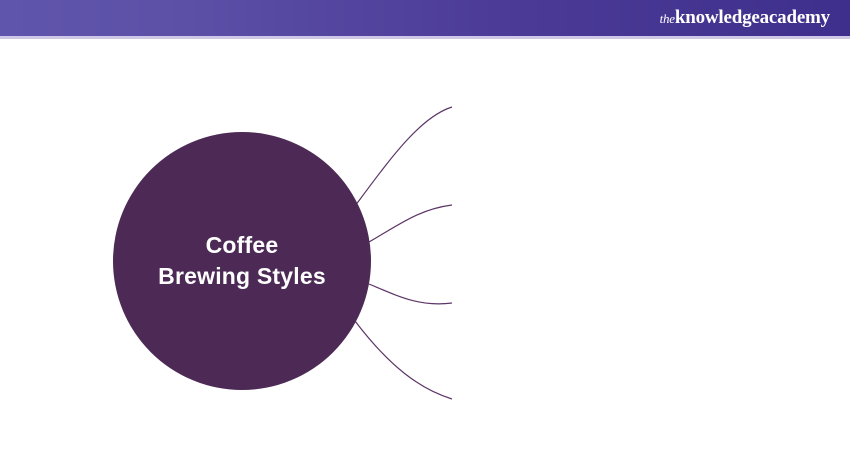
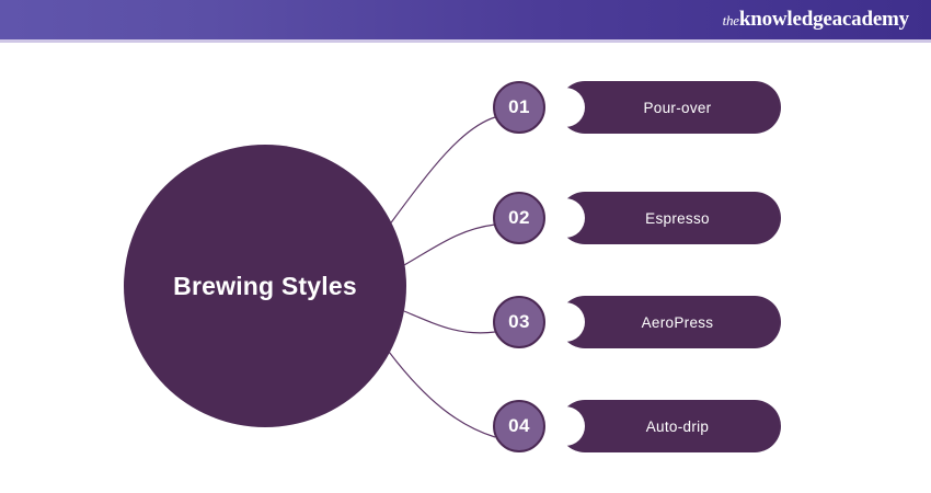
  the
  knowledgeacademy
- Coffee
  Brewing Styles
+ Pour-over
+ 01
+ Espresso
+ 02
+ AeroPress
+ 03
+ Auto-drip
+ 04
